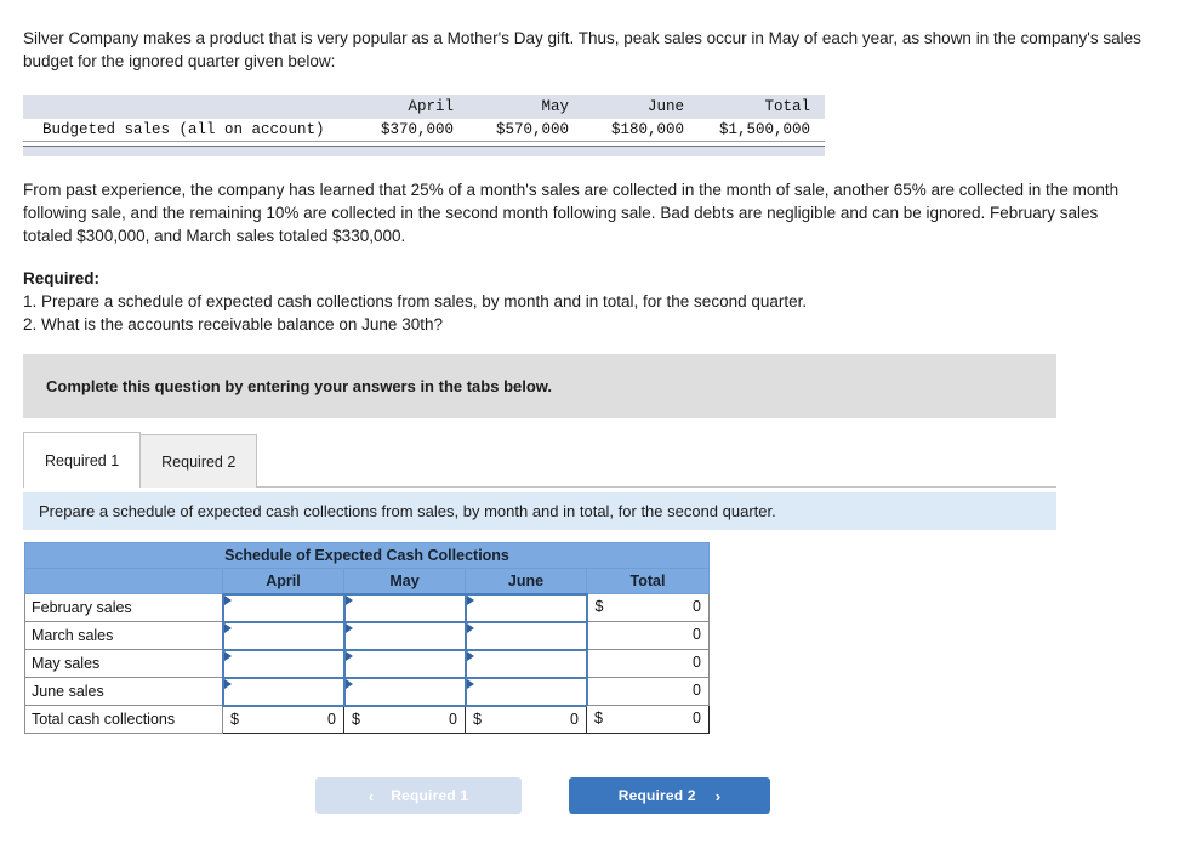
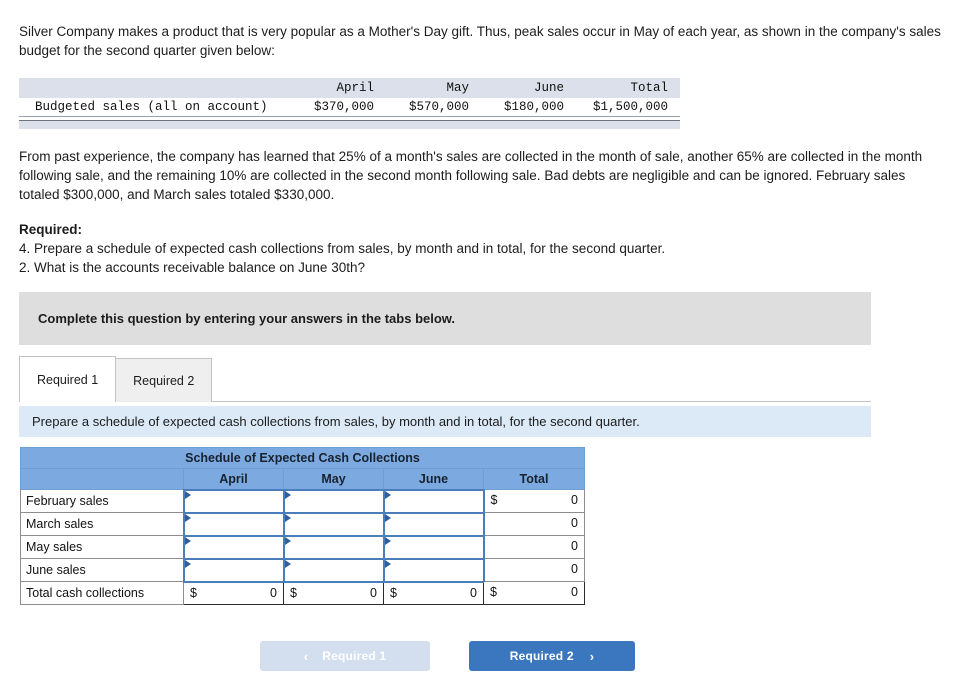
- Silver Company makes a product that is very popular as a Mother's Day gift. Thus, peak sales occur in May of each year, as shown in the company's sales budget for the ignored quarter given below:
+ Silver Company makes a product that is very popular as a Mother's Day gift. Thus, peak sales occur in May of each year, as shown in the company's sales budget for the second quarter given below:
  	April	May	June	Total
  Budgeted sales (all on account)	$370,000	$570,000	$180,000	$1,500,000
  From past experience, the company has learned that 25% of a month's sales are collected in the month of sale, another 65% are collected in the month following sale, and the remaining 10% are collected in the second month following sale. Bad debts are negligible and can be ignored. February sales totaled $300,000, and March sales totaled $330,000.
  Required:
- 1. Prepare a schedule of expected cash collections from sales, by month and in total, for the second quarter.
+ 4. Prepare a schedule of expected cash collections from sales, by month and in total, for the second quarter.
  2. What is the accounts receivable balance on June 30th?
  Complete this question by entering your answers in the tabs below.
  Required 1
  Required 2
  Prepare a schedule of expected cash collections from sales, by month and in total, for the second quarter.
  Schedule of Expected Cash Collections
  	April	May	June	Total
  February sales				$ 0
  March sales				0
  May sales				0
  June sales				0
  Total cash collections	$ 0	$ 0	$ 0	$ 0
  ‹
  Required 1
  Required 2
  ›
